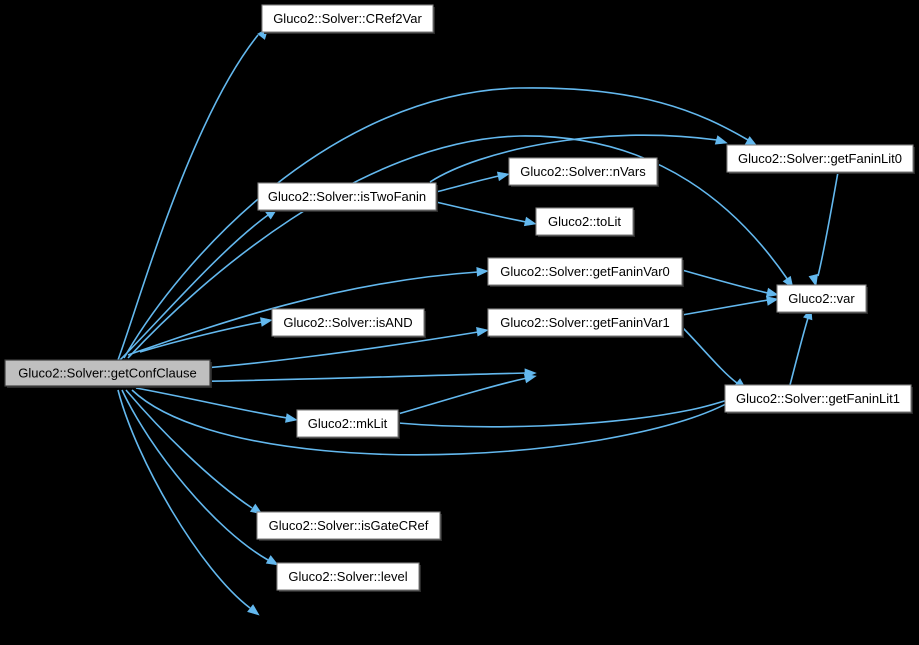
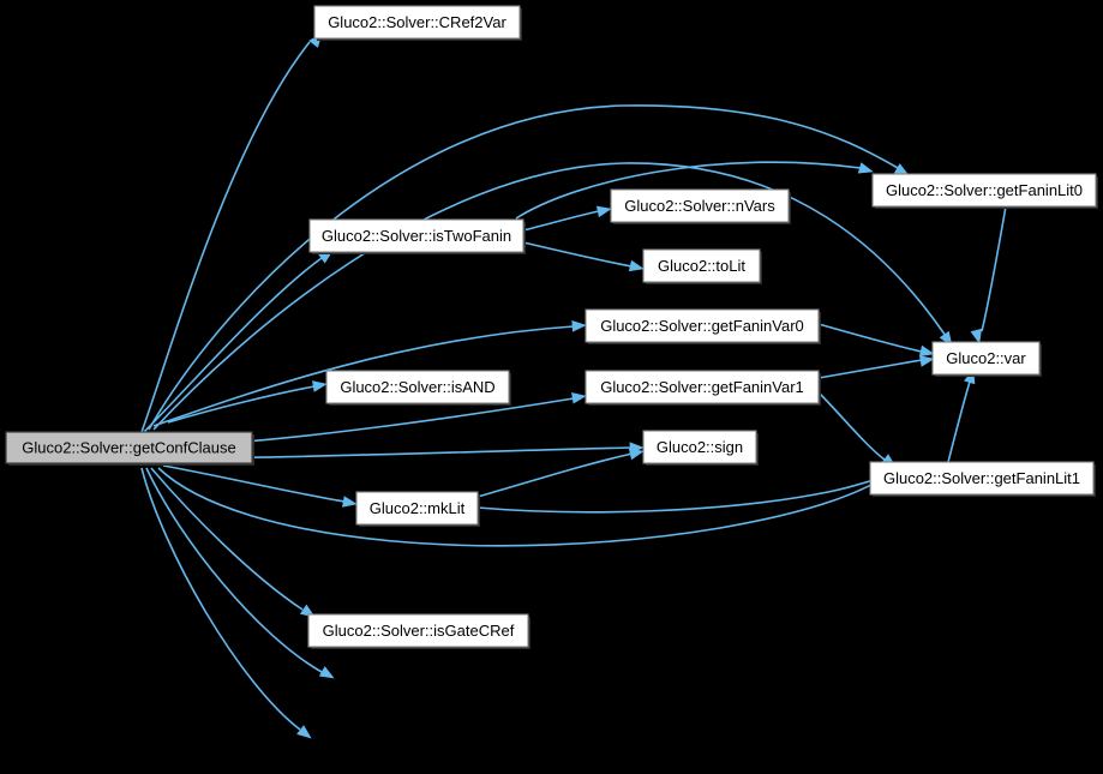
  Gluco2::Solver::getConfClause
  Gluco2::Solver::CRef2Var
  Gluco2::Solver::isTwoFanin
  Gluco2::Solver::nVars
  Gluco2::toLit
  Gluco2::Solver::getFaninVar0
  Gluco2::Solver::getFaninVar1
  Gluco2::Solver::isAND
+ Gluco2::sign
  Gluco2::mkLit
  Gluco2::Solver::getFaninLit0
  Gluco2::var
  Gluco2::Solver::getFaninLit1
  Gluco2::Solver::isGateCRef
- Gluco2::Solver::level
